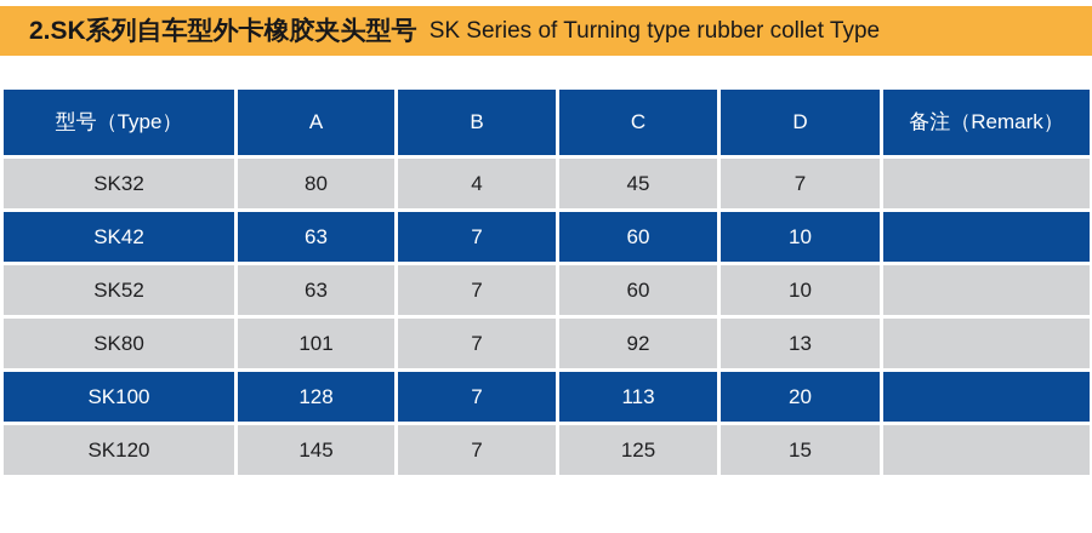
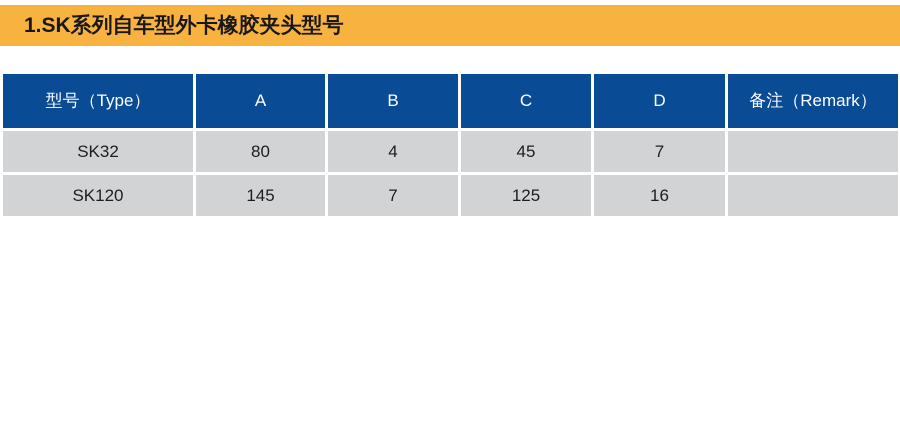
- 2.SK系列自车型外卡橡胶夹头型号
+ 1.SK系列自车型外卡橡胶夹头型号
- SK Series of Turning type rubber collet Type
  型号（Type）	A	B	C	D	备注（Remark）
  SK32	80	4	45	7
- SK42	63	7	60	10
- SK52	63	7	60	10
- SK80	101	7	92	13
- SK100	128	7	113	20
- SK120	145	7	125	15
+ SK120	145	7	125	16
